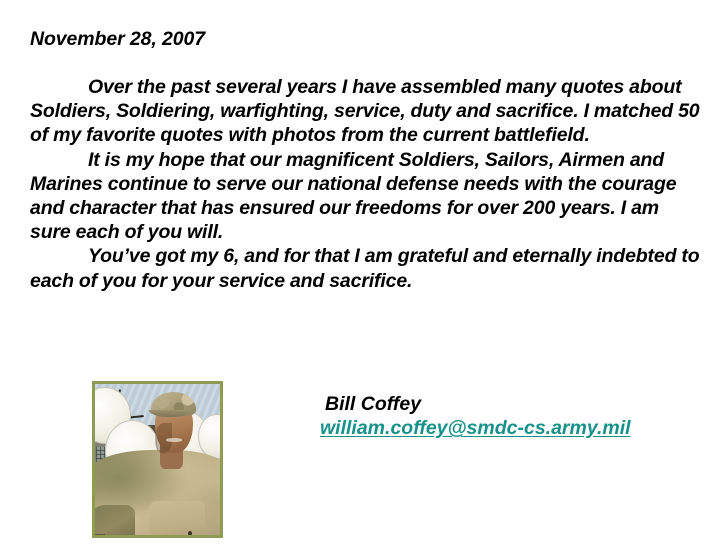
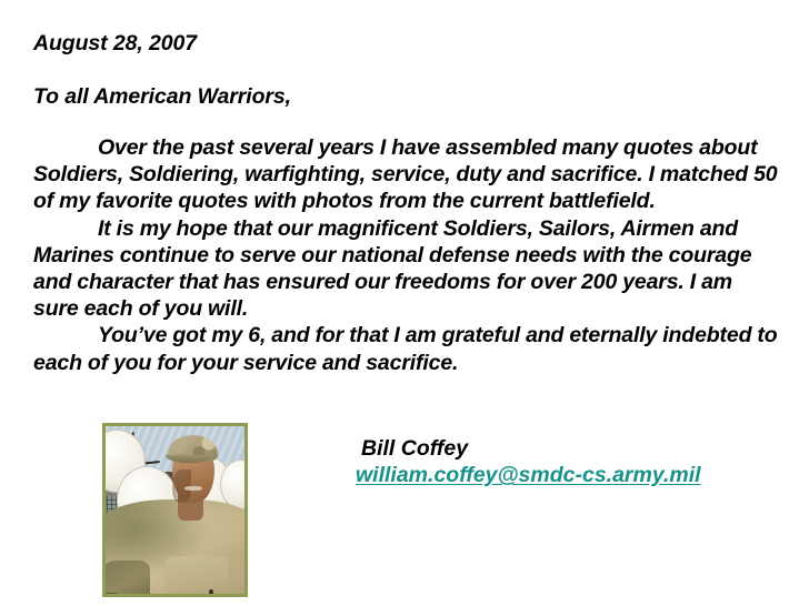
- November 28, 2007
+ August 28, 2007
+ To all American Warriors,
  Over the past several years I have assembled many quotes about Soldiers, Soldiering, warfighting, service, duty and sacrifice. I matched 50 of my favorite quotes with photos from the current battlefield.
  It is my hope that our magnificent Soldiers, Sailors, Airmen and Marines continue to serve our national defense needs with the courage and character that has ensured our freedoms for over 200 years. I am sure each of you will.
  You’ve got my 6, and for that I am grateful and eternally indebted to each of you for your service and sacrifice.
  Bill Coffey
  william.coffey@smdc-cs.army.mil
